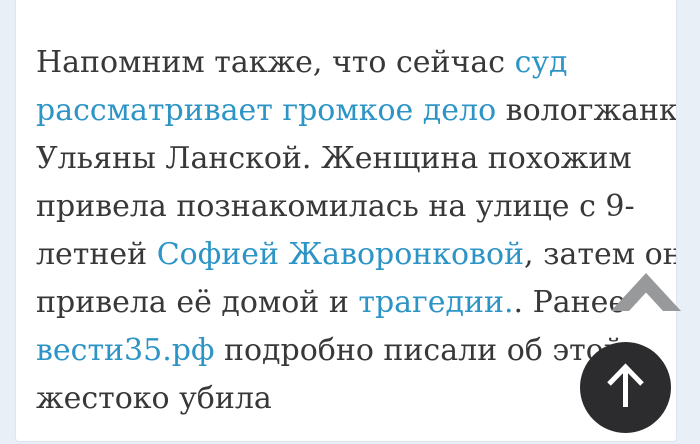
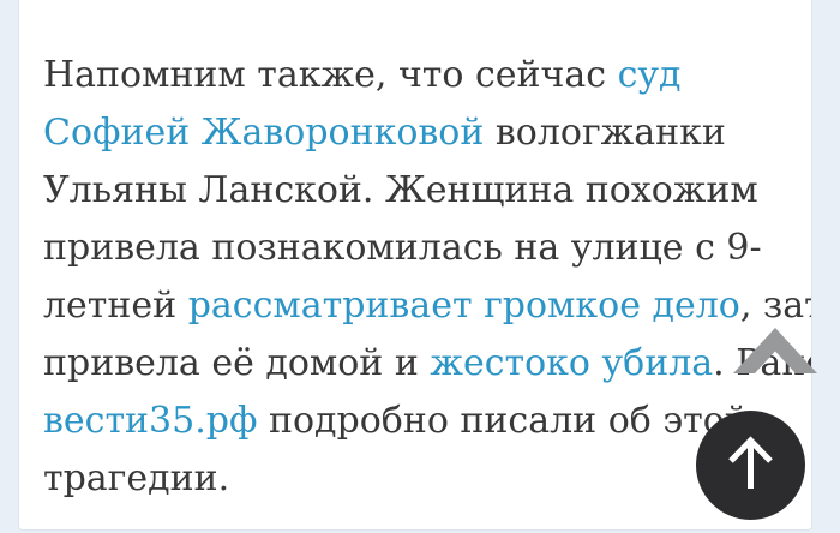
  Напомним также, что сейчас суд
- рассматривает громкое дело вологжанк
+ Софией Жаворонковой вологжанки
  Ульяны Ланской. Женщина похожим
  привела познакомилась на улице с 9-
- летней Софией Жаворонковой, затем он
+ летней рассматривает громкое дело, за
- привела её домой и трагедии.. Ранее
+ привела её домой и жестоко убила.а
  вести35.рф подробно писали об это
- жестоко убила
+ трагедии.
